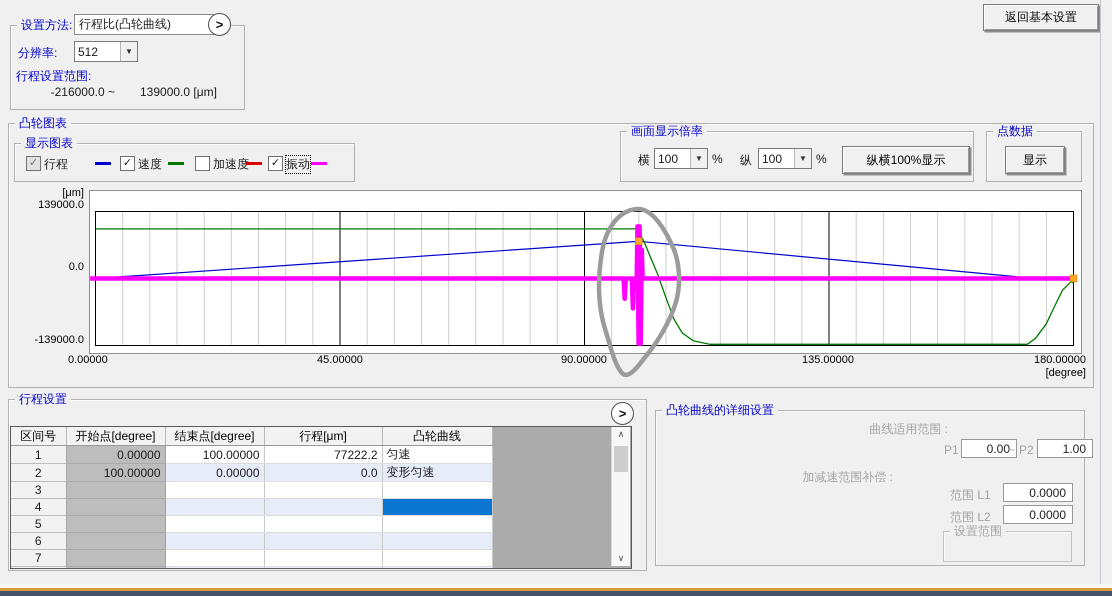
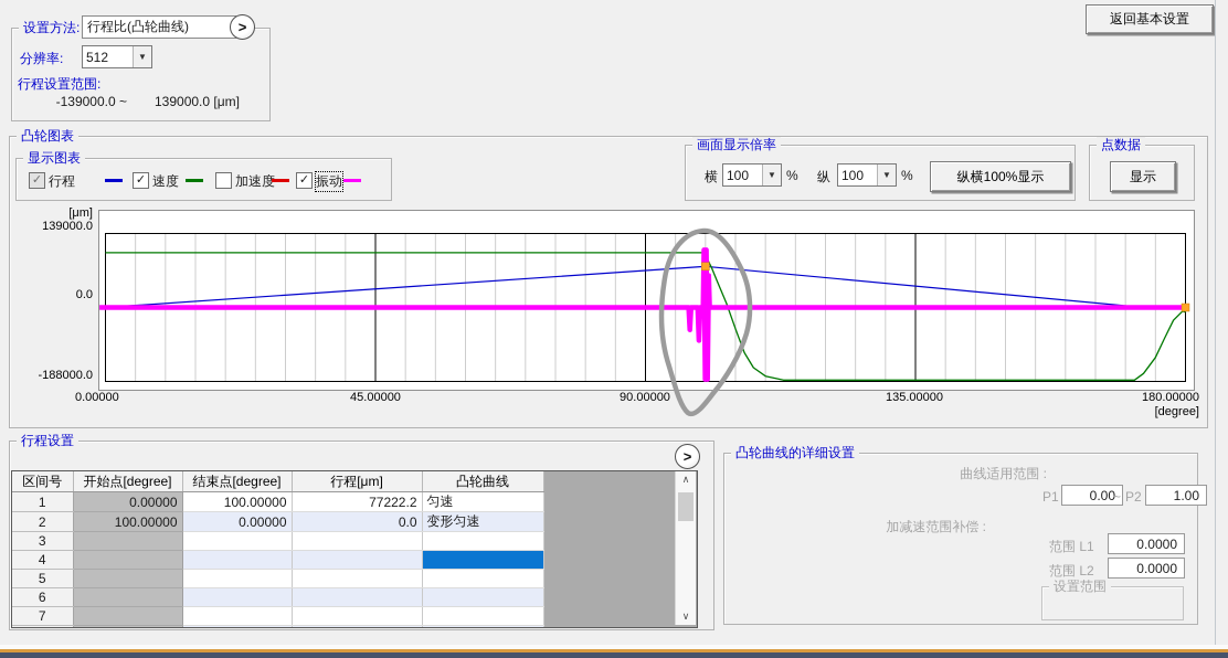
  设置方法:
  行程比(凸轮曲线)
  >
  分辨率:
  512
  ▼
  行程设置范围:
- -216000.0 ~
+ -139000.0 ~
  139000.0 [μm]
  返回基本设置
  凸轮图表
  显示图表
  ✓
  行程
  ✓
  速度
  加速度
  ✓
  振动
  画面显示倍率
  横
  100
  ▼
  %
  纵
  100
  ▼
  %
  纵横100%显示
  点数据
  显示
  [μm]
  139000.0
  0.0
- -139000.0
+ -188000.0
  0.00000
  45.00000
  90.00000
  135.00000
  180.00000
  [degree]
  行程设置
  >
  区间号	开始点[degree]	结束点[degree]	行程[μm]	凸轮曲线
  1	0.00000	100.00000	77222.2	匀速
  2	100.00000	0.00000	0.0	变形匀速
  3
  4
  5
  6
  7
  ∧
  ∨
  凸轮曲线的详细设置
  曲线适用范围 :
  P1
  0.00
  ~
  P2
  1.00
  加减速范围补偿 :
  范围 L1
  0.0000
  范围 L2
  0.0000
  设置范围
